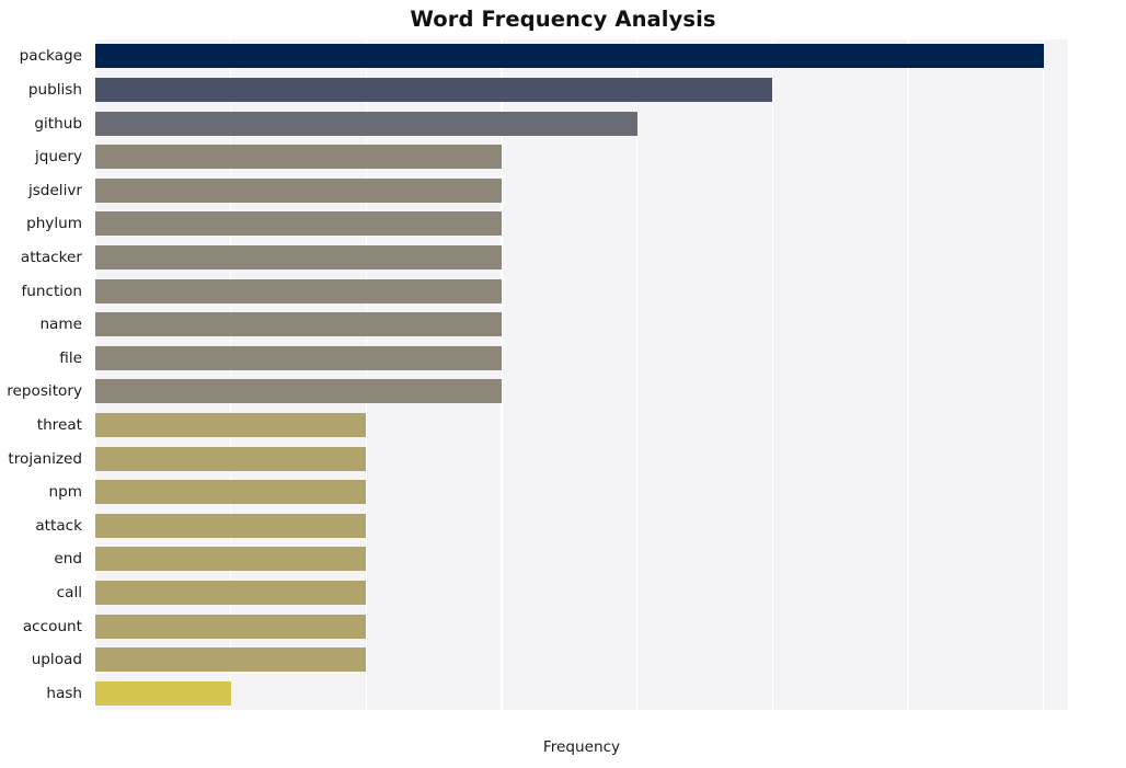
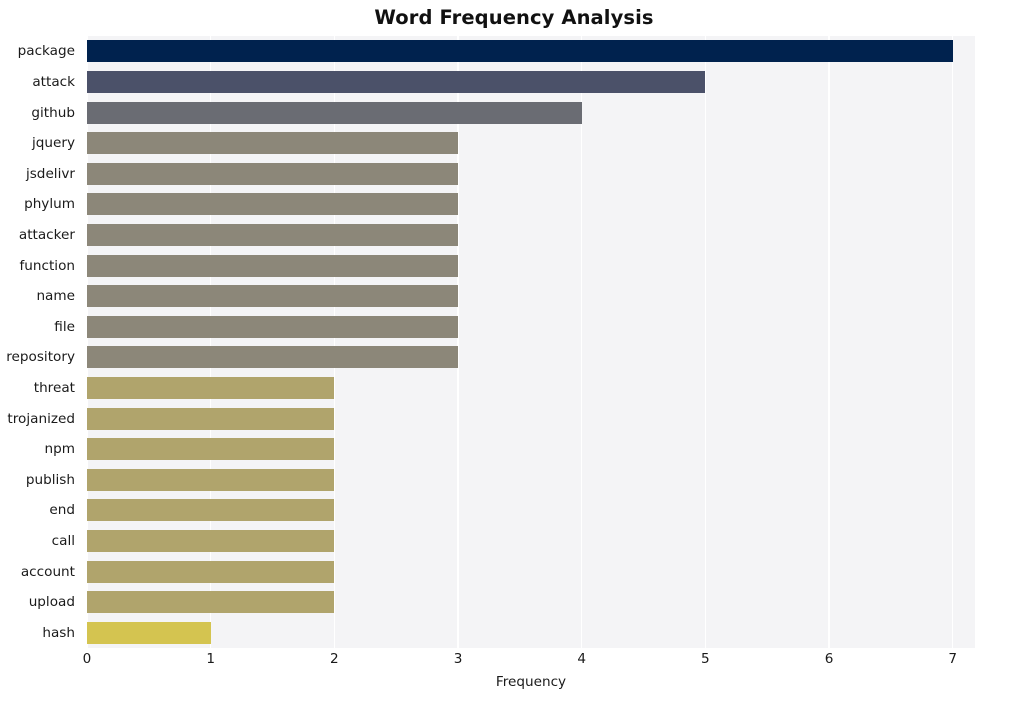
  Word Frequency Analysis
  package
- publish
+ attack
  github
  jquery
  jsdelivr
  phylum
  attacker
  function
  name
  file
  repository
  threat
  trojanized
  npm
- attack
+ publish
  end
  call
  account
  upload
  hash
+ 0
+ 1
+ 2
+ 3
+ 4
+ 5
+ 6
+ 7
  Frequency
